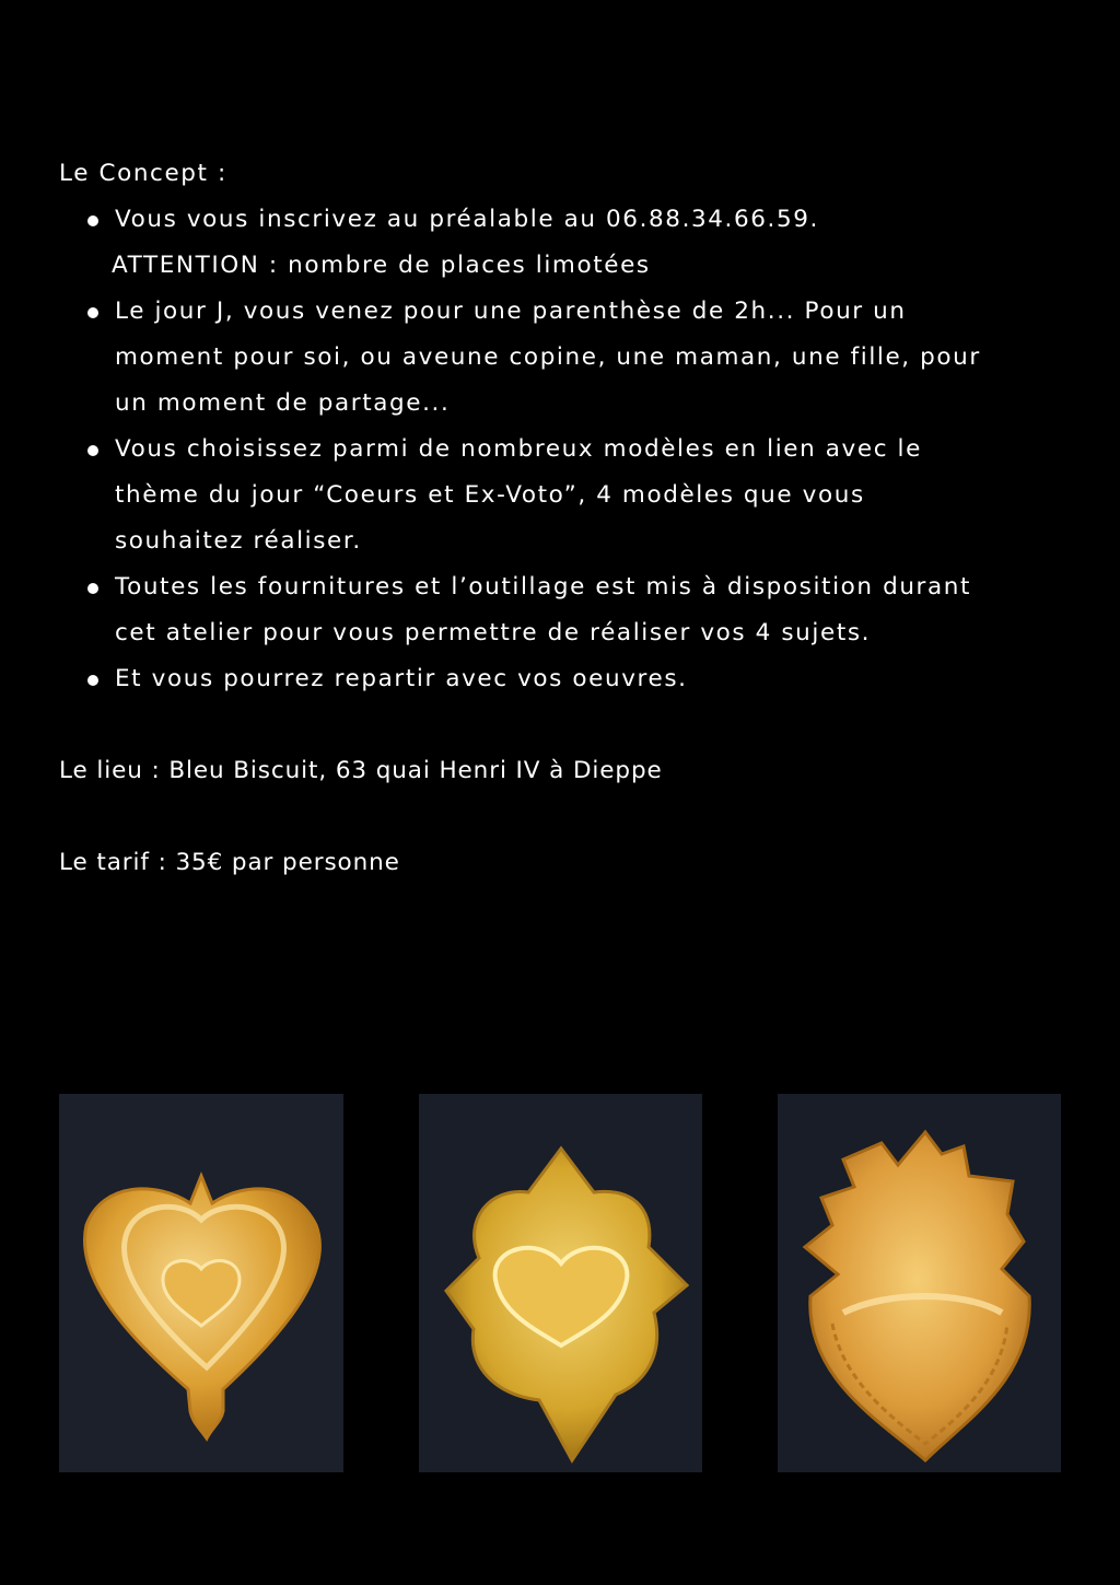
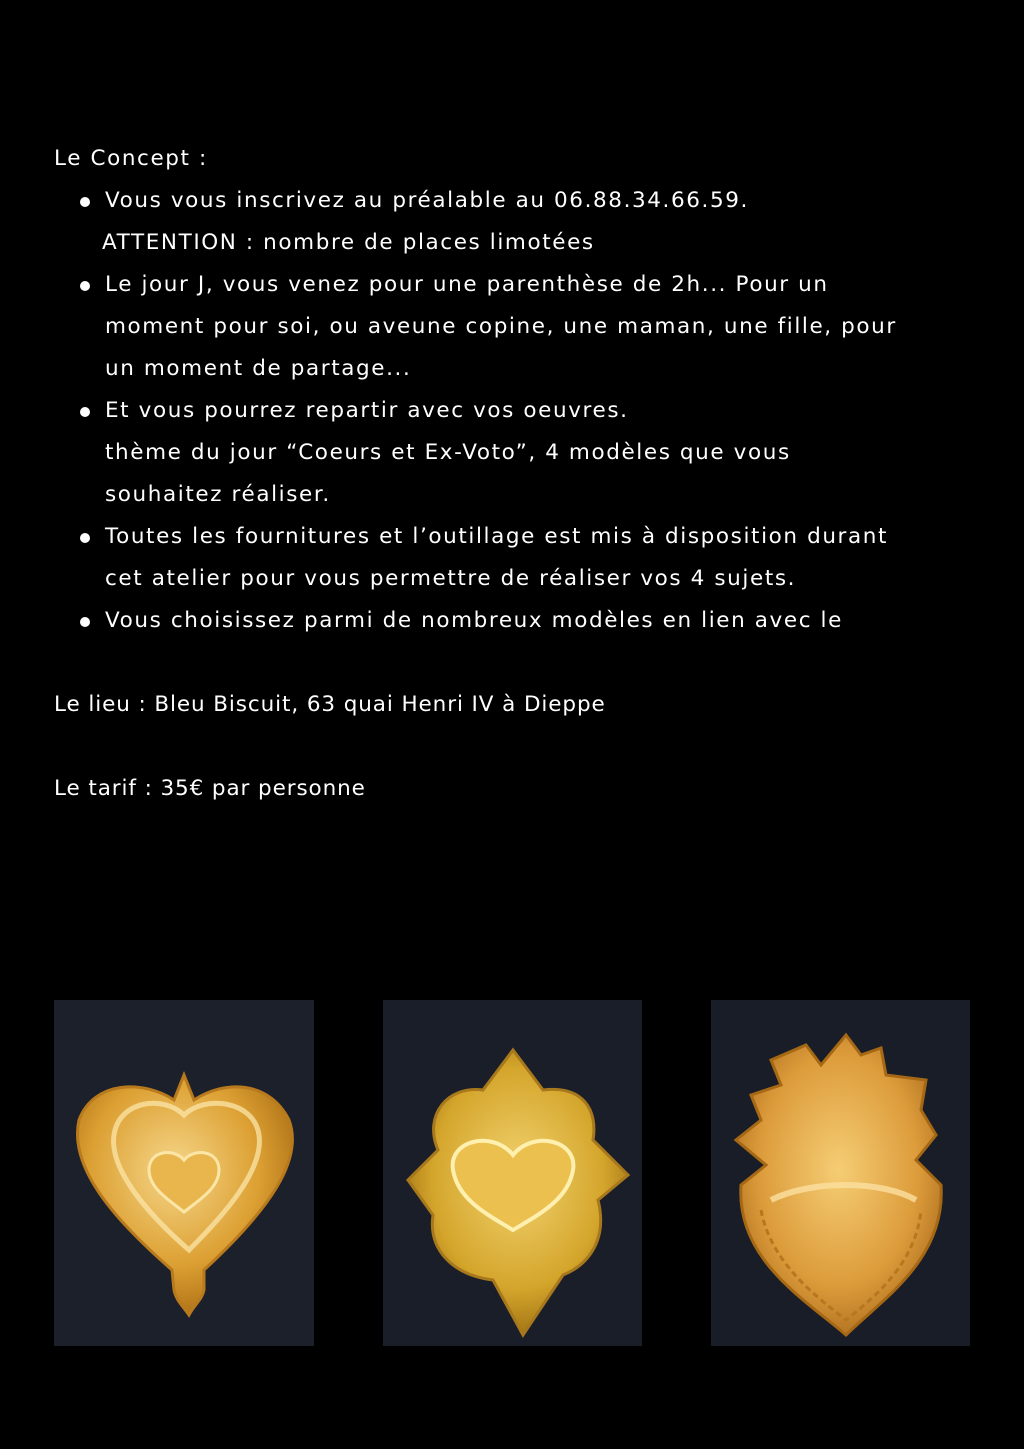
  Le Concept :
  Vous vous inscrivez au préalable au 06.88.34.66.59.
  ATTENTION : nombre de places limotées
  Le jour J, vous venez pour une parenthèse de 2h... Pour un
  moment pour soi, ou aveune copine, une maman, une fille, pour
  un moment de partage...
- Vous choisissez parmi de nombreux modèles en lien avec le
+ Et vous pourrez repartir avec vos oeuvres.
  thème du jour “Coeurs et Ex-Voto”, 4 modèles que vous
  souhaitez réaliser.
  Toutes les fournitures et l’outillage est mis à disposition durant
  cet atelier pour vous permettre de réaliser vos 4 sujets.
- Et vous pourrez repartir avec vos oeuvres.
+ Vous choisissez parmi de nombreux modèles en lien avec le
  Le lieu : Bleu Biscuit, 63 quai Henri IV à Dieppe
  Le tarif : 35€ par personne
